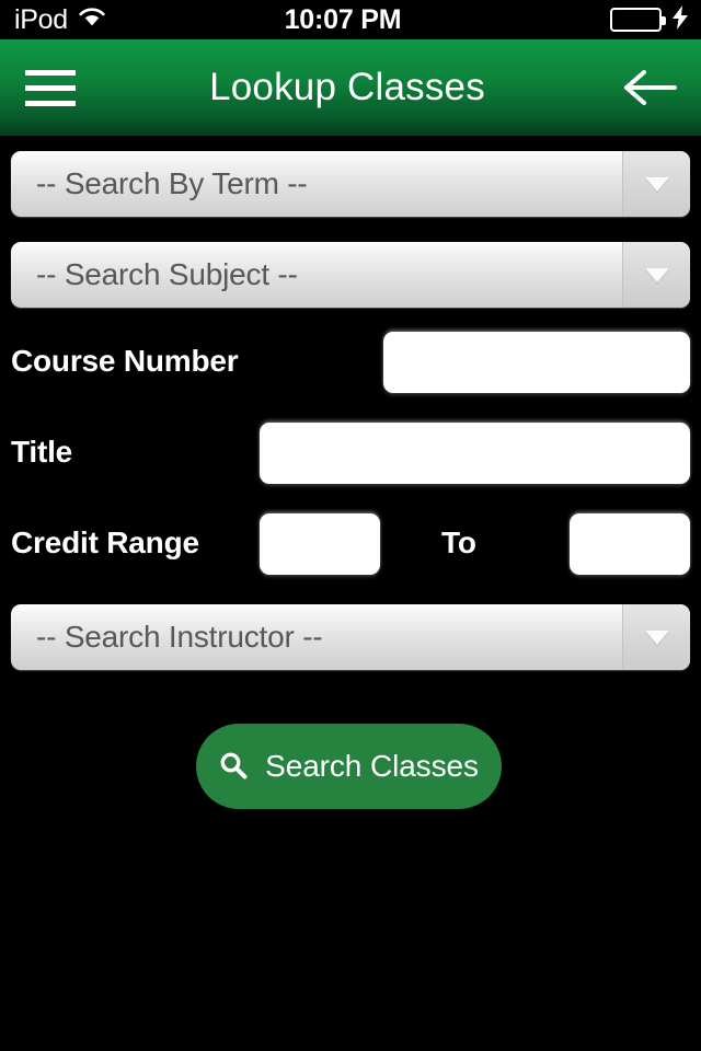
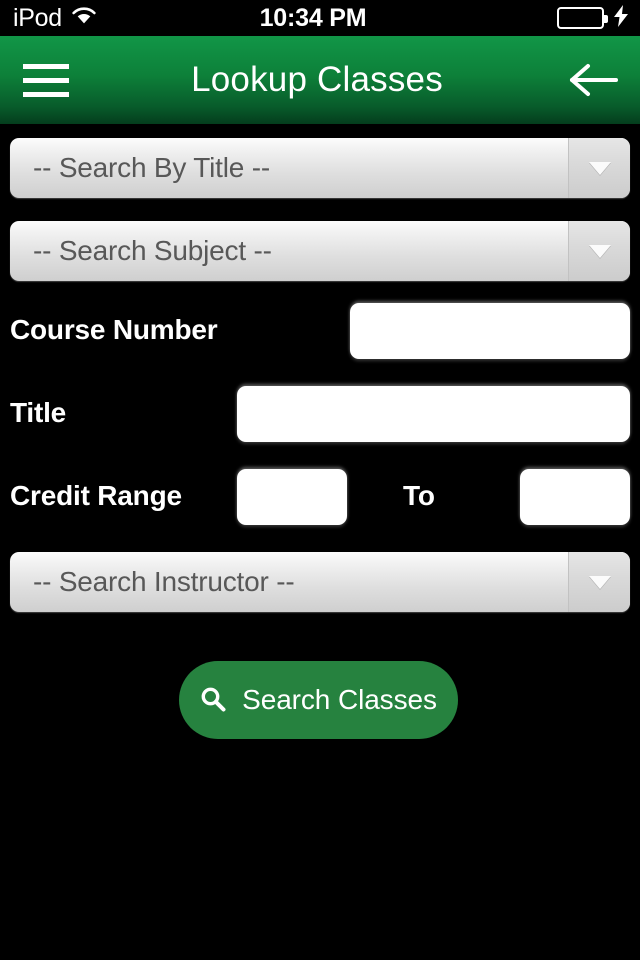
  iPod
- 10:07 PM
+ 10:34 PM
  Lookup Classes
- -- Search By Term --
+ -- Search By Title --
  -- Search Subject --
  Course Number
  Title
  Credit Range
  To
  -- Search Instructor --
  Search Classes
